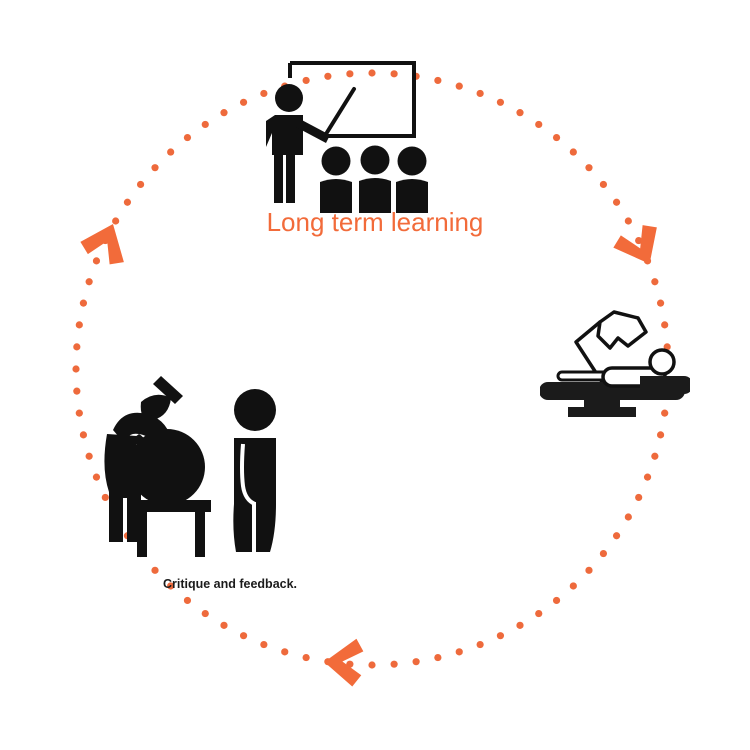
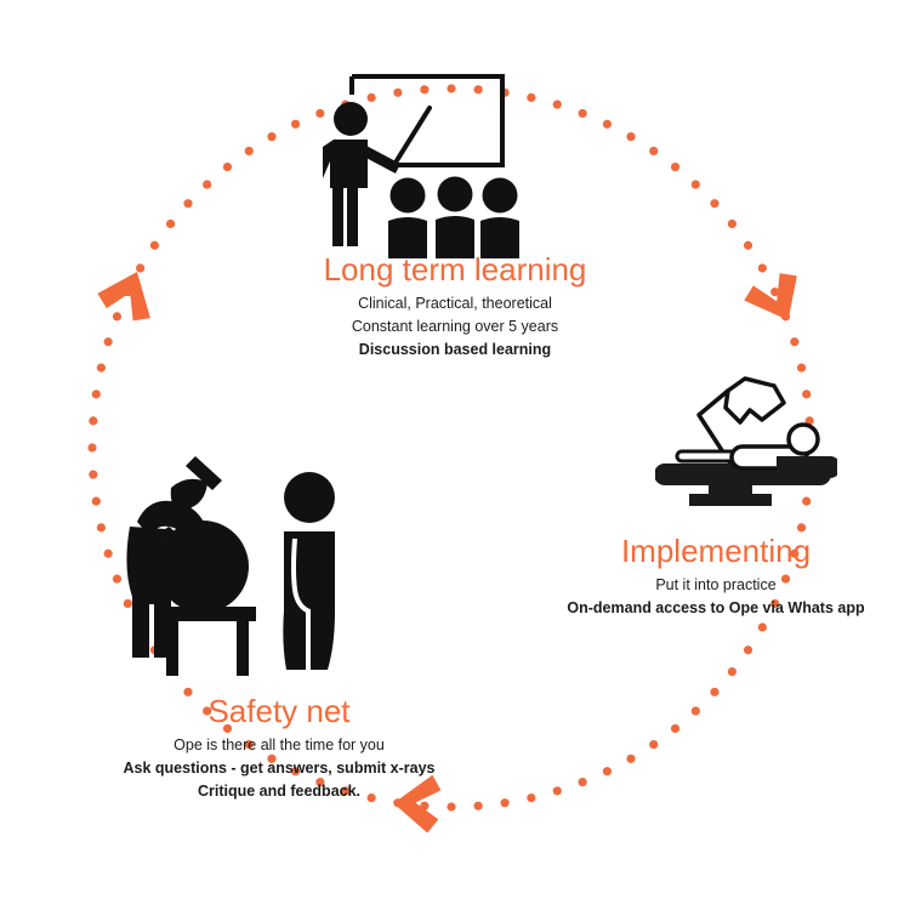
  Long term learning
+ Clinical, Practical, theoretical
+ Constant learning over 5 years
+ Discussion based learning
+ Implementing
+ Put it into practice
+ On-demand access to Ope via Whats app
+ Safety net
+ Ope is there all the time for you
+ Ask questions - get answers, submit x-rays
  Critique and feedback.
